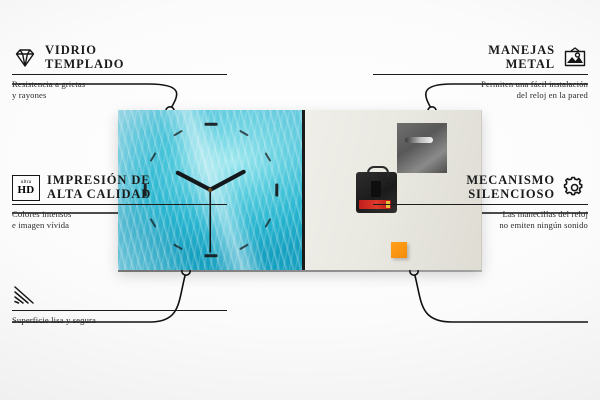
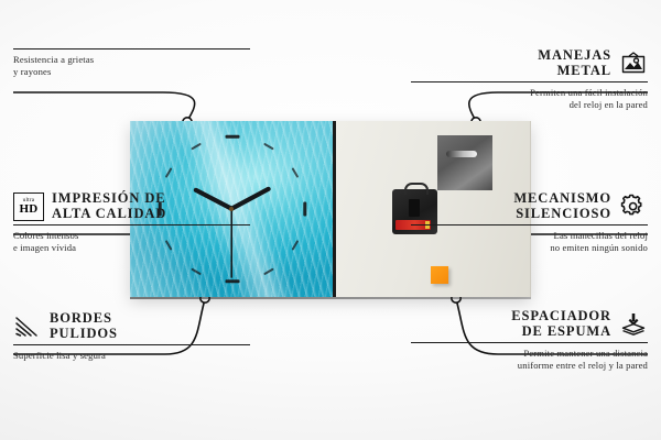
- VIDRIO
- TEMPLADO
  Resistencia a grietas
  y rayones
  HD
  IMPRESIÓN DE
  ALTA CALIDAD
  Colores intensos
  e imagen vívida
+ BORDES
+ PULIDOS
  Superficie lisa y segura
  MANEJAS
  METAL
  Permiten una fácil instalación
  del reloj en la pared
  MECANISMO
  SILENCIOSO
  Las manecillas del reloj
  no emiten ningún sonido
+ ESPACIADOR
+ DE ESPUMA
+ Permite mantener una distancia
+ uniforme entre el reloj y la pared
